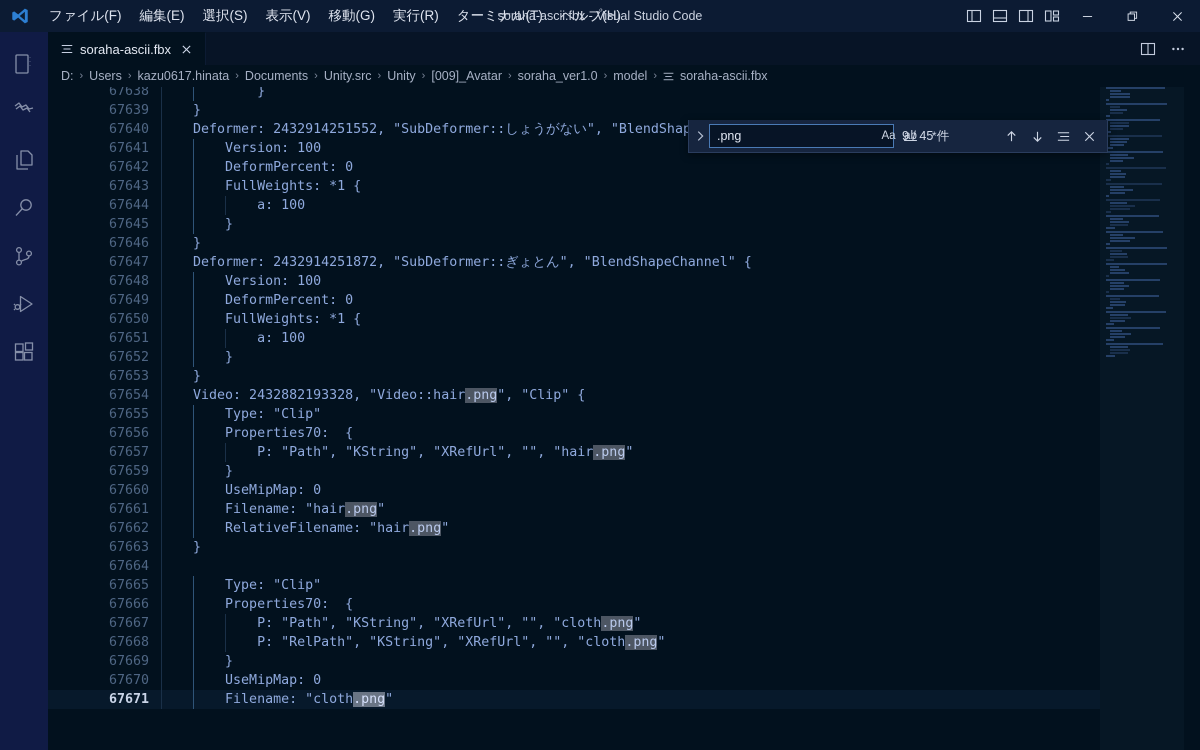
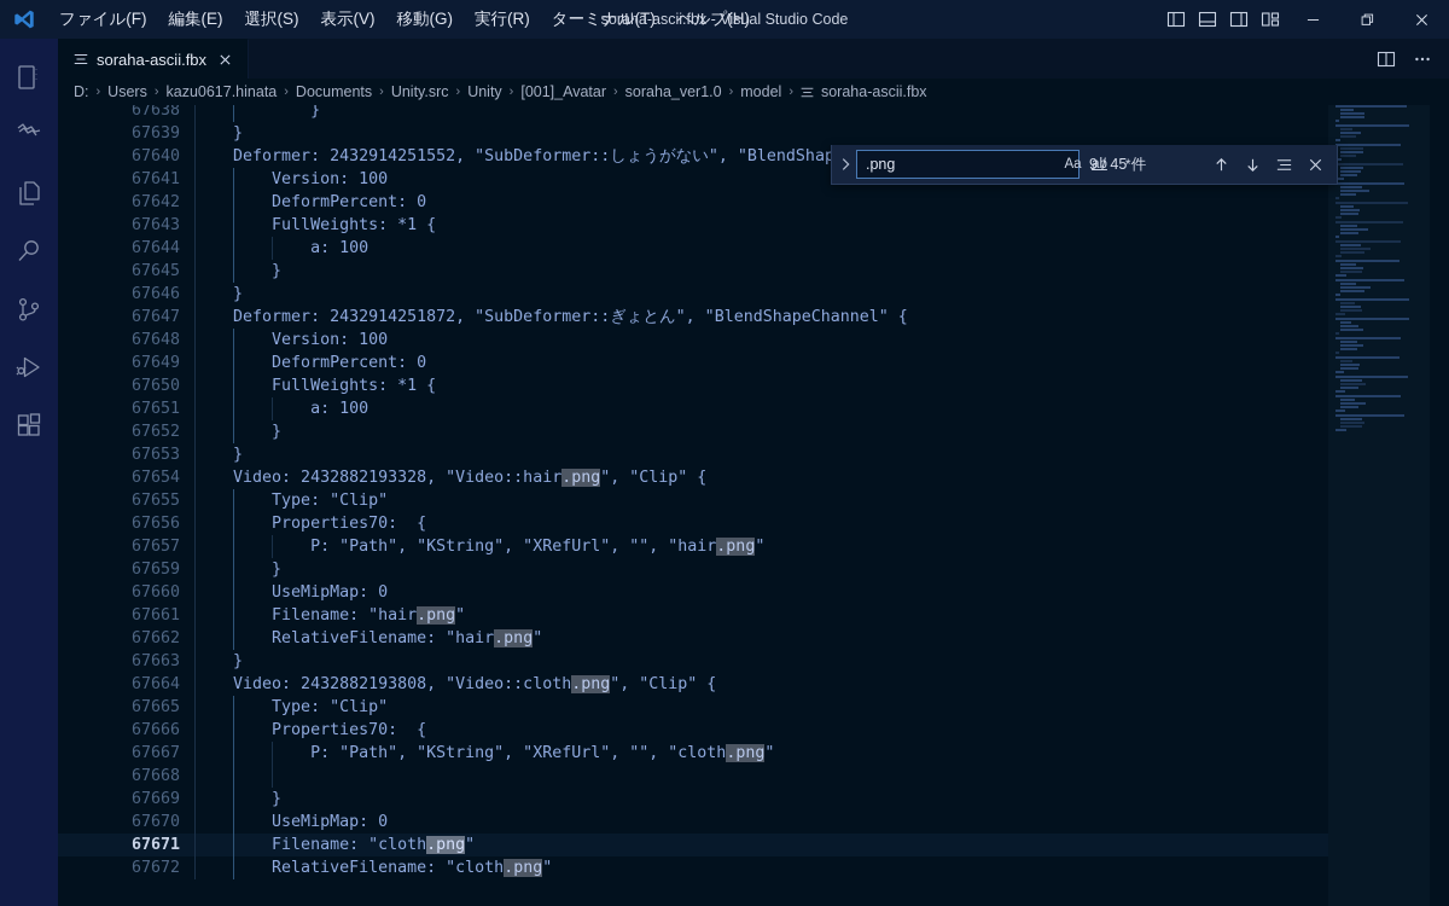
  ファイル(F)
  編集(E)
  選択(S)
  表示(V)
  移動(G)
  実行(R)
  ターミナル(T)
  ヘルプ(H)
  soraha-ascii.fbx - Visual Studio Code
  soraha-ascii.fbx
  D:
  ›
  Users
  ›
  kazu0617.hinata
  ›
  Documents
  ›
  Unity.src
  ›
  Unity
  ›
- [009]_Avatar
+ [001]_Avatar
  ›
  soraha_ver1.0
  ›
  model
  ›
  soraha-ascii.fbx
  67638
  }
  67639
  }
  67640
  Deformer: 2432914251552, "SubDeformer::しょうがない", "BlendShap
  67641
  Version: 100
  67642
  DeformPercent: 0
  67643
  FullWeights: *1 {
  67644
  a: 100
  67645
  }
  67646
  }
  67647
  Deformer: 2432914251872, "SubDeformer::ぎょとん", "BlendShapeChannel" {
  67648
  Version: 100
  67649
  DeformPercent: 0
  67650
  FullWeights: *1 {
  67651
  a: 100
  67652
  }
  67653
  }
  67654
  Video: 2432882193328, "Video::hair.png", "Clip" {
  67655
  Type: "Clip"
  67656
  Properties70: {
  67657
  P: "Path", "KString", "XRefUrl", "", "hair.png"
  67659
  }
  67660
  UseMipMap: 0
  67661
  Filename: "hair.png"
  67662
  RelativeFilename: "hair.png"
  67663
  }
  67664
+ Video: 2432882193808, "Video::cloth.png", "Clip" {
  67665
  Type: "Clip"
  67666
  Properties70: {
  67667
  P: "Path", "KString", "XRefUrl", "", "cloth.png"
  67668
- P: "RelPath", "KString", "XRefUrl", "", "cloth.png"
  67669
  }
  67670
  UseMipMap: 0
  67671
  Filename: "cloth.png"
+ 67672
+ RelativeFilename: "cloth.png"
  .png
  Aa
  ab
  .*
  9 / 45 件
